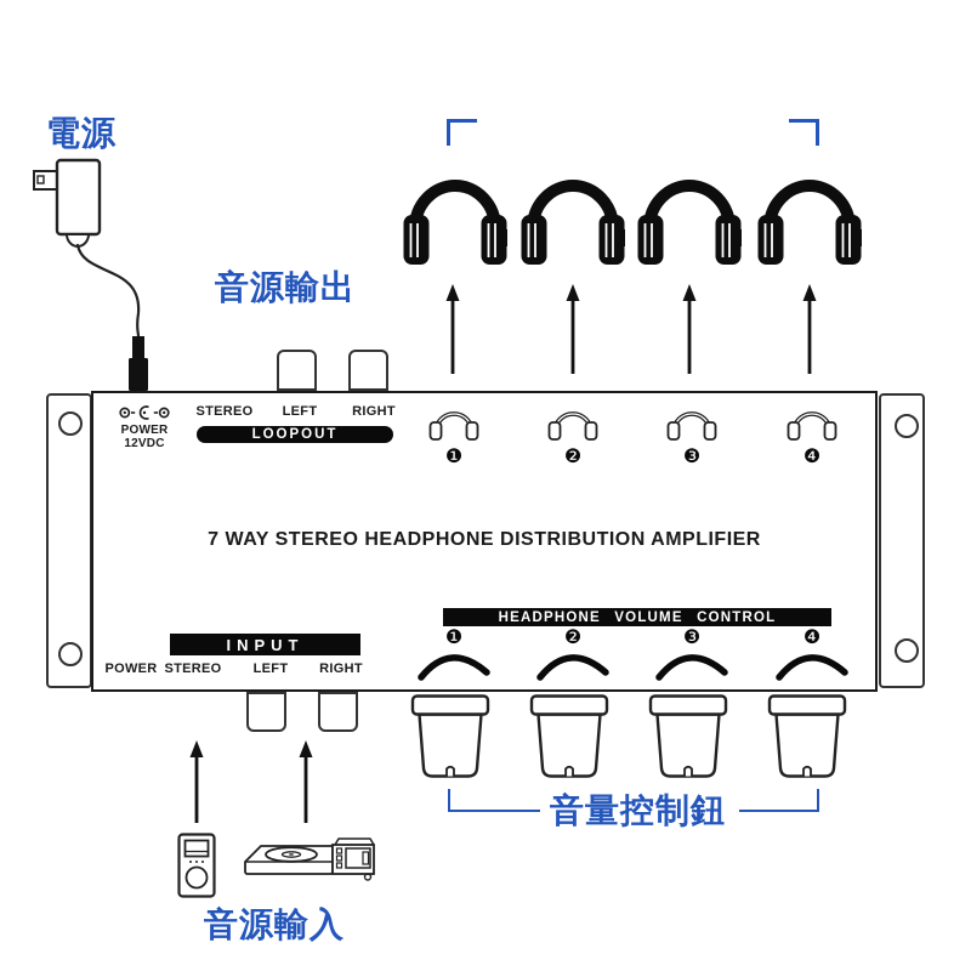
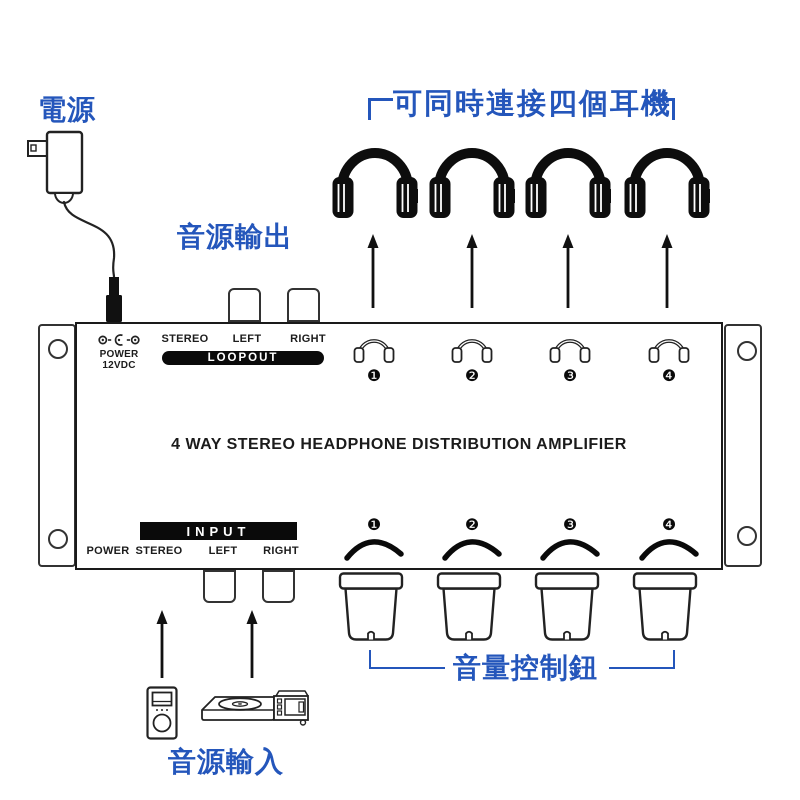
  電源
+ 可同時連接四個耳機
  音源輸出
  POWER
  12VDC
  STEREO
  LEFT
  RIGHT
  LOOPOUT
  ❶
  ❷
  ❸
  ❹
- 7 WAY STEREO HEADPHONE DISTRIBUTION AMPLIFIER
+ 4 WAY STEREO HEADPHONE DISTRIBUTION AMPLIFIER
- HEADPHONE VOLUME CONTROL
  ❶
  ❷
  ❸
  ❹
  INPUT
  POWER
  STEREO
  LEFT
  RIGHT
  音量控制鈕
  音源輸入
